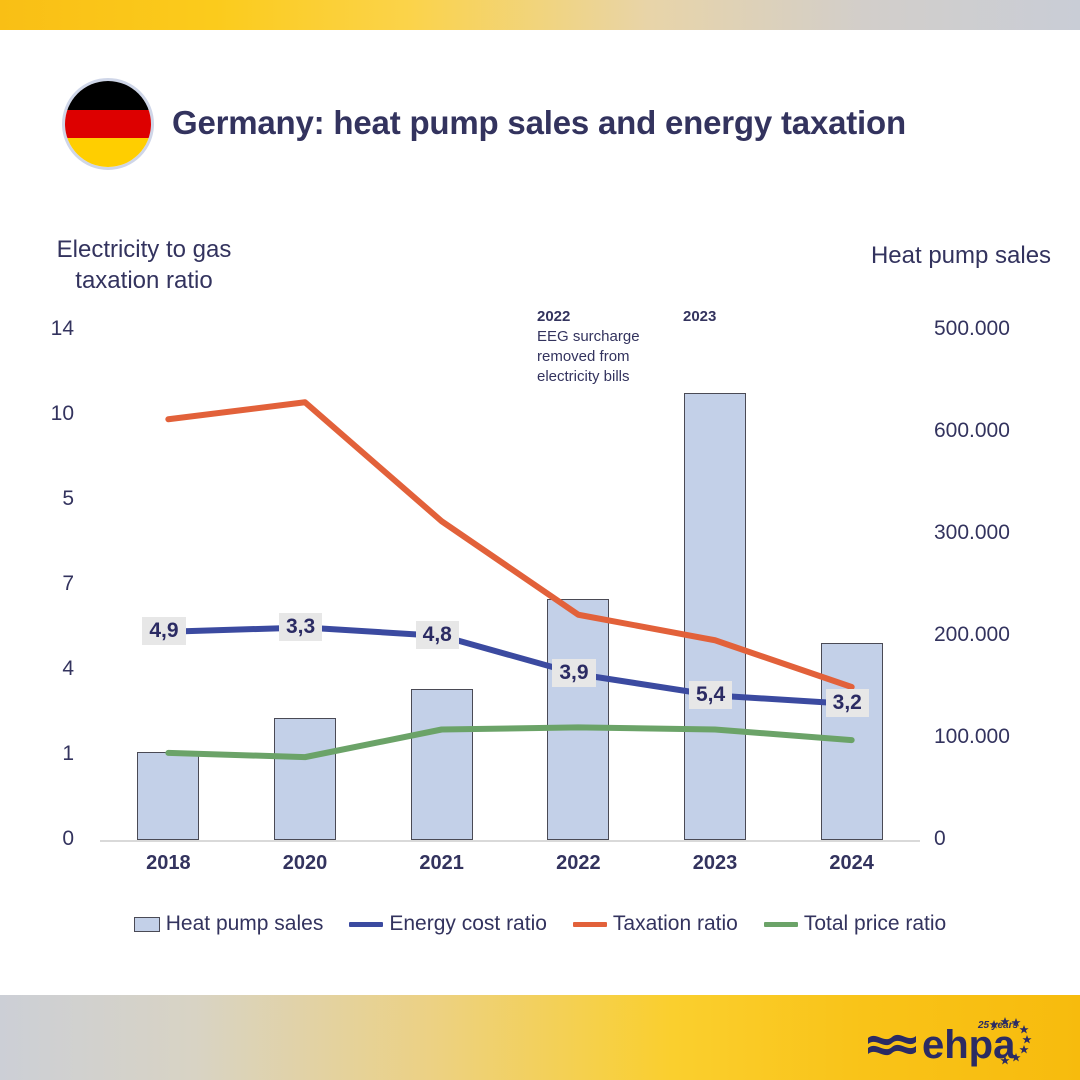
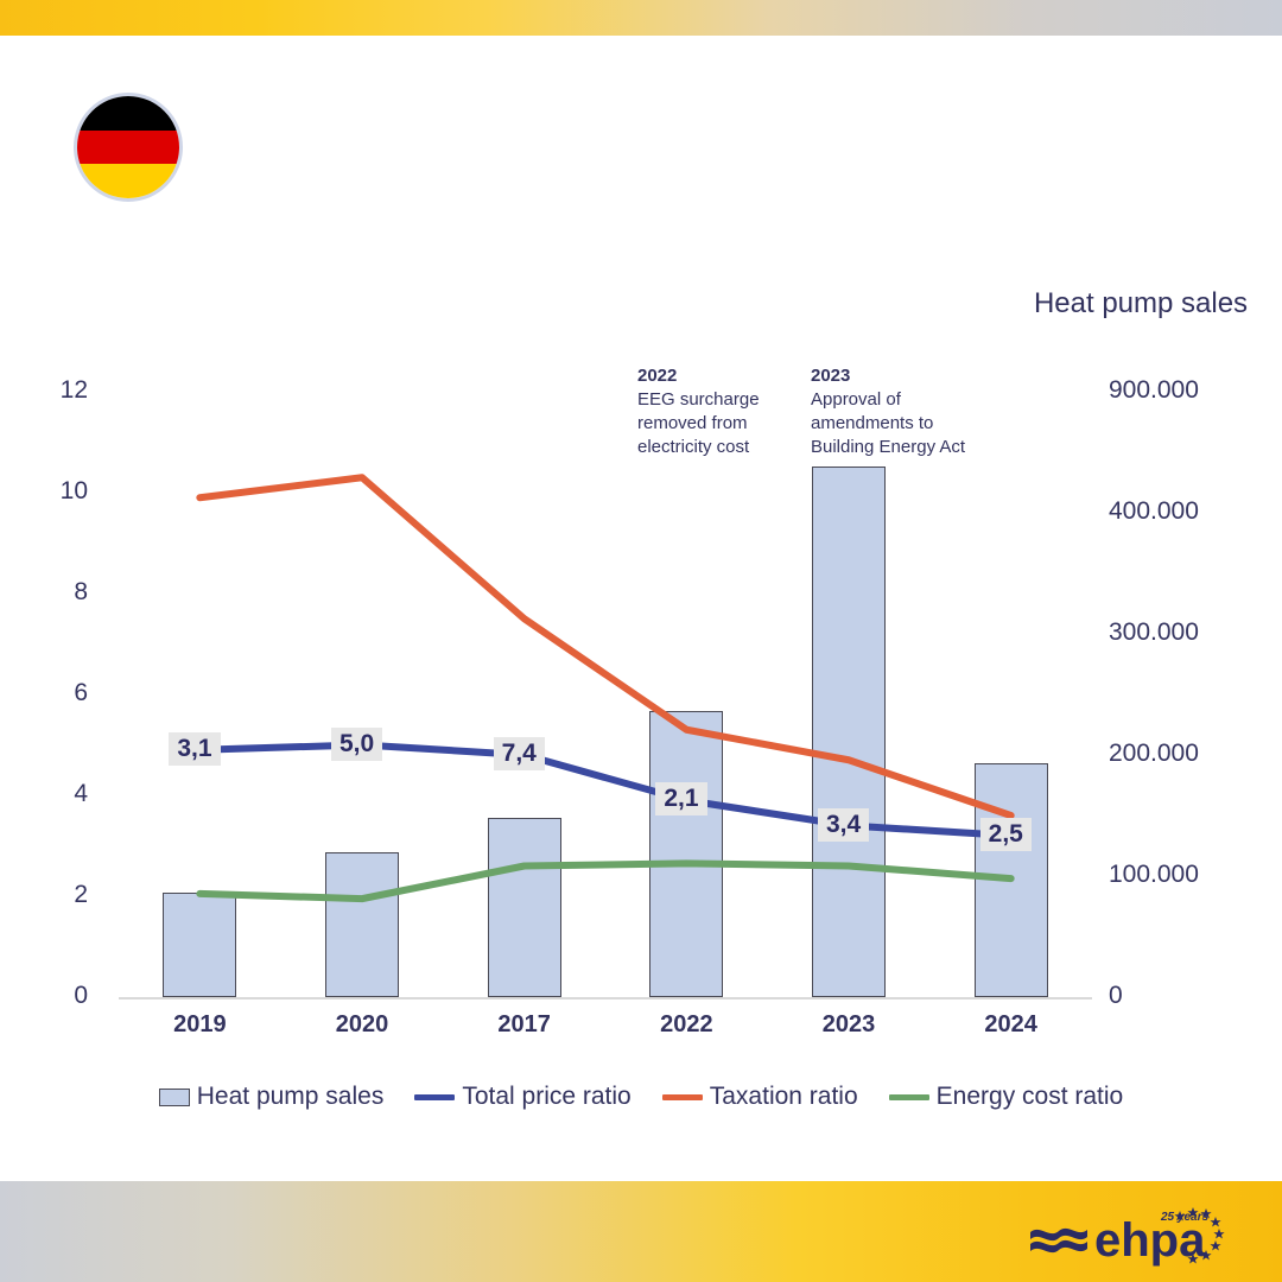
- Germany: heat pump sales and energy taxation
- Electricity to gas taxation ratio
  Heat pump sales
  0
- 1
+ 2
  4
- 7
+ 6
- 5
+ 8
  10
- 14
+ 12
  0
  100.000
  200.000
  300.000
- 600.000
+ 400.000
- 500.000
+ 900.000
- 4,9
+ 3,1
- 3,3
+ 5,0
- 4,8
+ 7,4
- 3,9
+ 2,1
- 5,4
+ 3,4
- 3,2
+ 2,5
- 2018
+ 2019
  2020
- 2021
+ 2017
  2022
  2023
  2024
  2022
- EEG surcharge removed from electricity bills
+ EEG surcharge removed from electricity cost
  2023
+ Approval of amendments to Building Energy Act
  Heat pump sales
- Energy cost ratio
+ Total price ratio
  Taxation ratio
- Total price ratio
+ Energy cost ratio
  ehpa
  25ears
